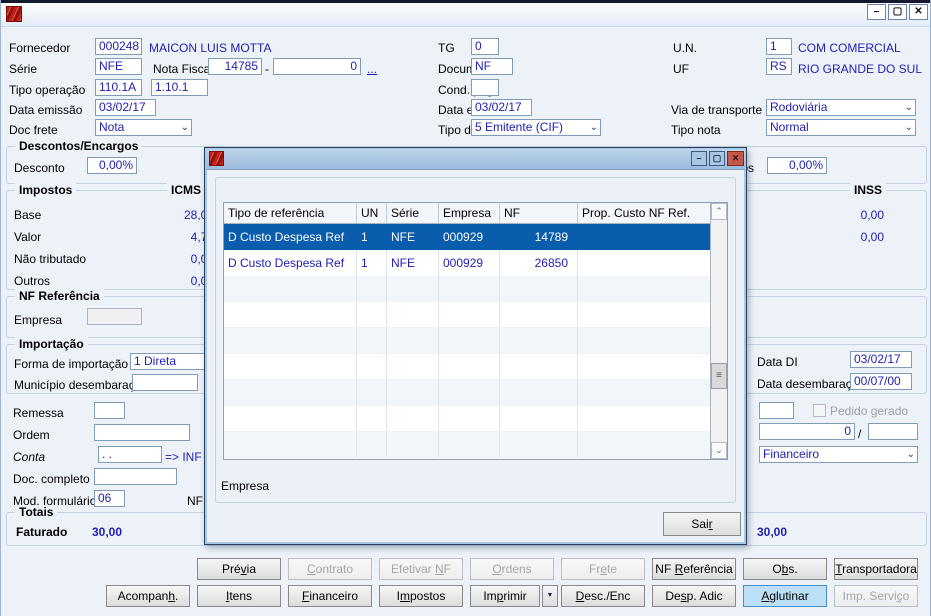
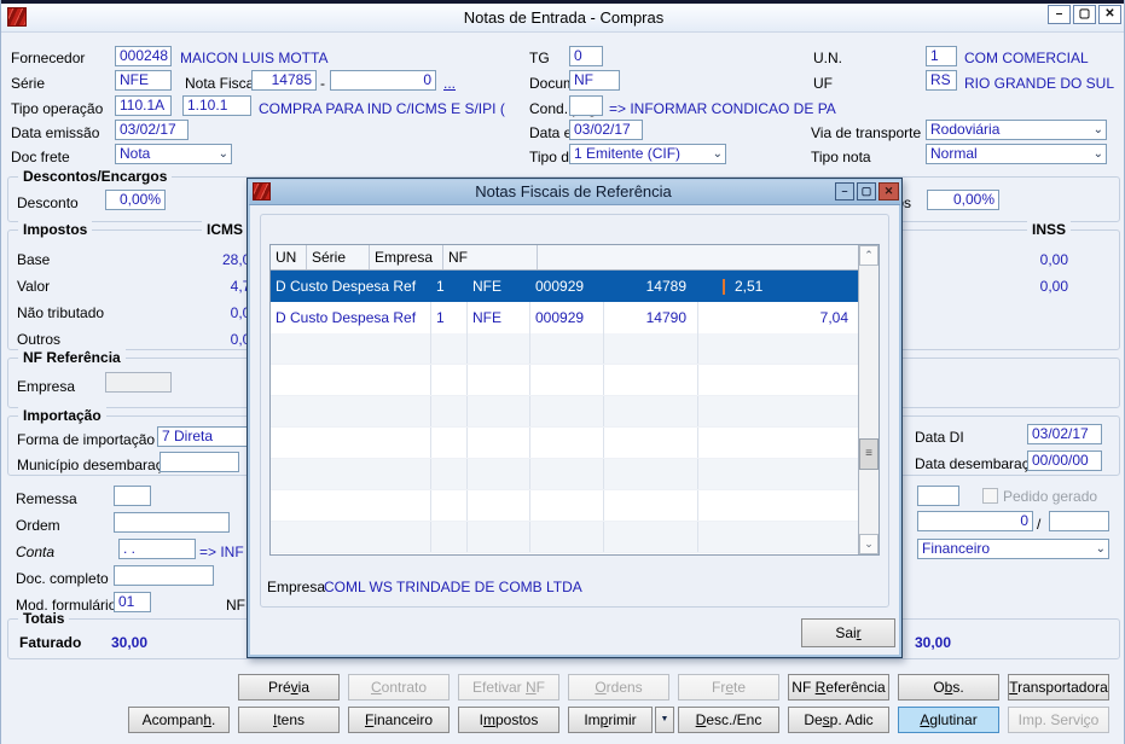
+ Notas de Entrada - Compras
  –
  ▢
  ✕
  Fornecedor
  000248
  MAICON LUIS MOTTA
  Série
  NFE
  Nota Fisc
  14785
  -
  0
  ...
  Tipo operação
  110.1A
  1.10.1
+ COMPRA PARA IND C/ICMS E S/IPI (
  Data emissão
  03/02/17
  Doc frete
  Nota
  ⌄
  TG
  0
  NF
+ => INFORMAR CONDICAO DE PA
  03/02/17
- 5 Emitente (CIF)
+ 1 Emitente (CIF)
  ⌄
  U.N.
  1
  COM COMERCIAL
  UF
  RS
  RIO GRANDE DO SUL
  Via de transporte
  Rodoviária
  ⌄
  Tipo nota
  Normal
  ⌄
  Descontos/Encargos
  Desconto
  0,00%
  0,00%
  Impostos
  ICMS
  INSS
  Base
  0,00
  Valor
  0,00
  Não tributado
  Outros
  NF Referência
  Empresa
  Importação
  Forma de importação
- 1 Direta
+ 7 Direta
  Município desembara
  Data DI
  03/02/17
  Data desembaraç
- 00/07/00
+ 00/00/00
  Remessa
  Ordem
  Conta
  . .
  => INF
  Doc. completo
  Mod. formulári
- 06
+ 01
  NF
  Pedido gerado
  0
  /
  Financeiro
  ⌄
  Totais
  Faturado
  30,00
  30,00
  Prévia
  Contrato
  Efetivar NF
  Ordens
  Frete
  NF Referência
  Obs.
  Transportadora
  Acompanh.
  Itens
  Financeiro
  Impostos
  Imprimir
  Desc./Enc
  Desp. Adic
  Aglutinar
  Imp. Serviço
+ Notas Fiscais de Referência
  –
  ▢
  ✕
- Tipo de referência
  UN
  Série
  Empresa
  NF
- Prop. Custo NF Ref.
  D Custo Despesa Ref
  1
  NFE
  000929
  14789
+ 2,51
  D Custo Despesa Ref
  1
  NFE
  000929
- 26850
+ 14790
+ 7,04
  ⌃
  ≡
  ⌄
  Empresa
+ COML WS TRINDADE DE COMB LTDA
  Sair
